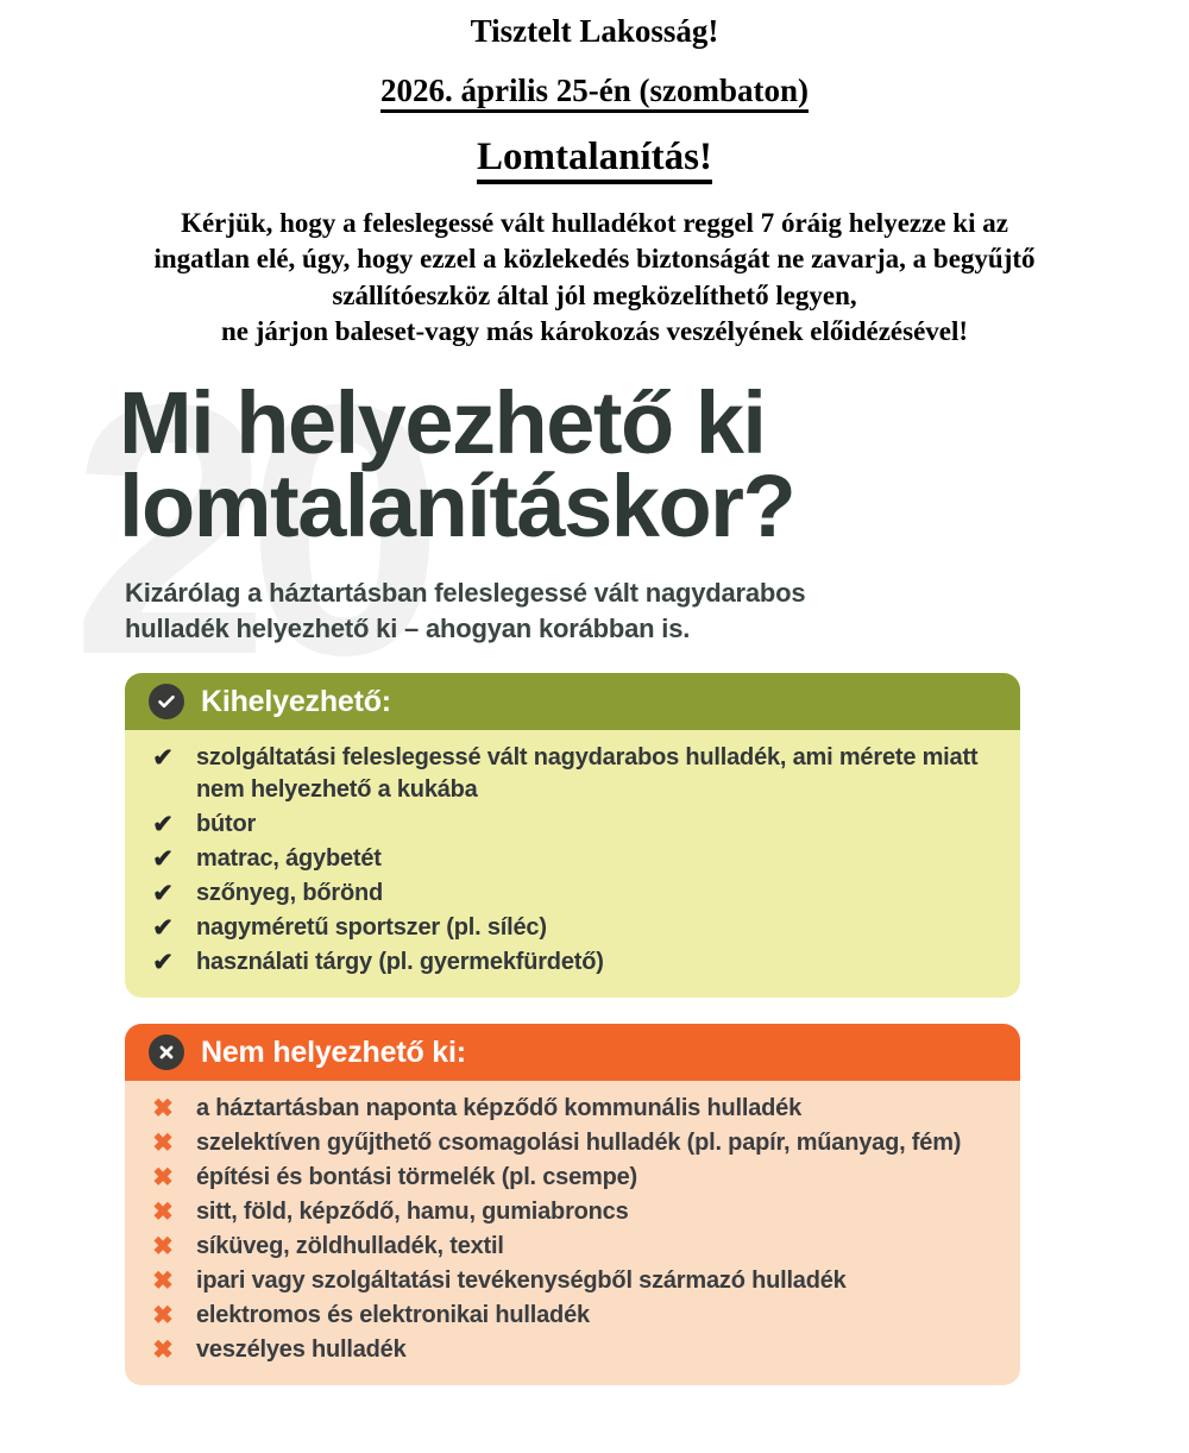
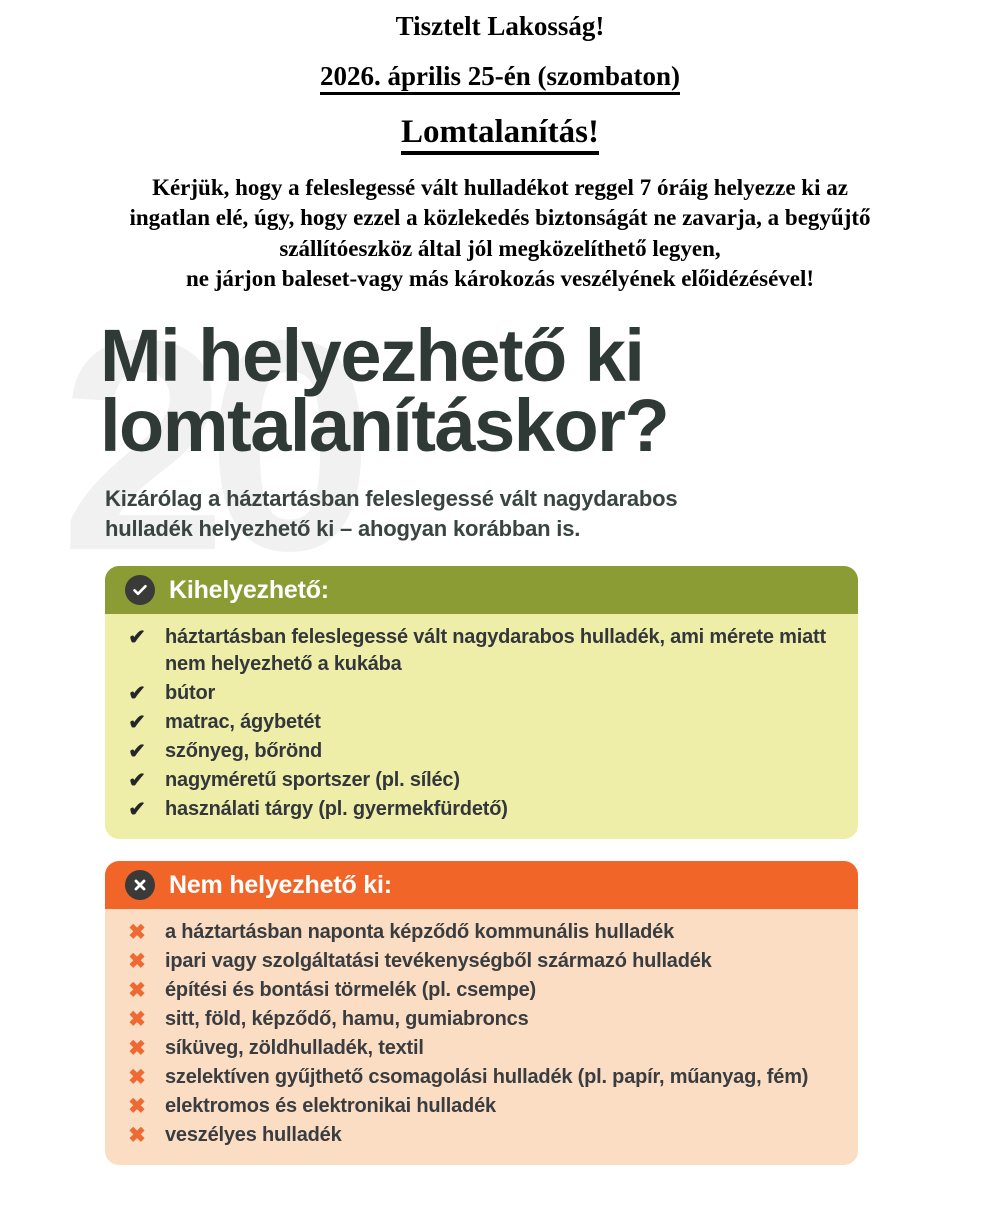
  Tisztelt Lakosság!
  2026. április 25-én (szombaton)
  Lomtalanítás!
  Kérjük, hogy a feleslegessé vált hulladékot reggel 7 óráig helyezze ki az
  ingatlan elé, úgy, hogy ezzel a közlekedés biztonságát ne zavarja, a begyűjtő
  szállítóeszköz által jól megközelíthető legyen,
  ne járjon baleset-vagy más károkozás veszélyének előidézésével!
  20
  Mi helyezhető ki
  lomtalanításkor?
  Kizárólag a háztartásban feleslegessé vált nagydarabos
  hulladék helyezhető ki – ahogyan korábban is.
  Kihelyezhető:
  ✔
- szolgáltatási feleslegessé vált nagydarabos hulladék, ami mérete miatt nem helyezhető a kukába
+ háztartásban feleslegessé vált nagydarabos hulladék, ami mérete miatt nem helyezhető a kukába
  ✔
  bútor
  ✔
  matrac, ágybetét
  ✔
  szőnyeg, bőrönd
  ✔
  nagyméretű sportszer (pl. síléc)
  ✔
  használati tárgy (pl. gyermekfürdető)
  Nem helyezhető ki:
  ✖
  a háztartásban naponta képződő kommunális hulladék
  ✖
- szelektíven gyűjthető csomagolási hulladék (pl. papír, műanyag, fém)
+ ipari vagy szolgáltatási tevékenységből származó hulladék
  ✖
  építési és bontási törmelék (pl. csempe)
  ✖
  sitt, föld, képződő, hamu, gumiabroncs
  ✖
  síküveg, zöldhulladék, textil
  ✖
- ipari vagy szolgáltatási tevékenységből származó hulladék
+ szelektíven gyűjthető csomagolási hulladék (pl. papír, műanyag, fém)
  ✖
  elektromos és elektronikai hulladék
  ✖
  veszélyes hulladék
